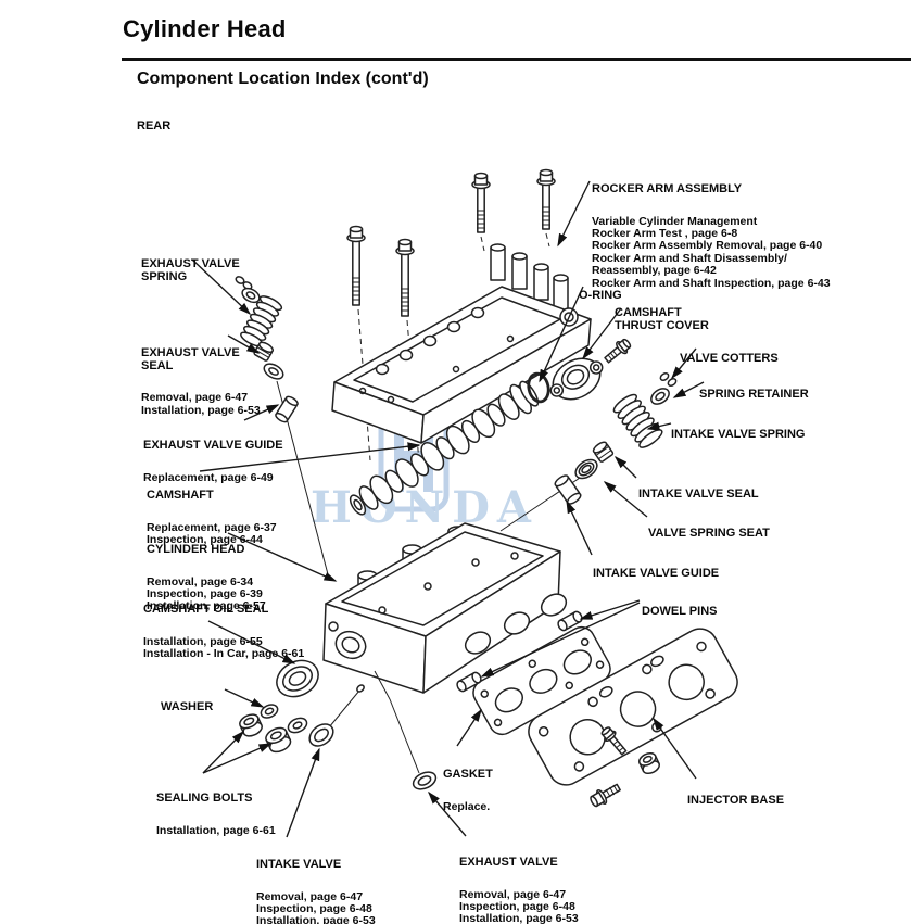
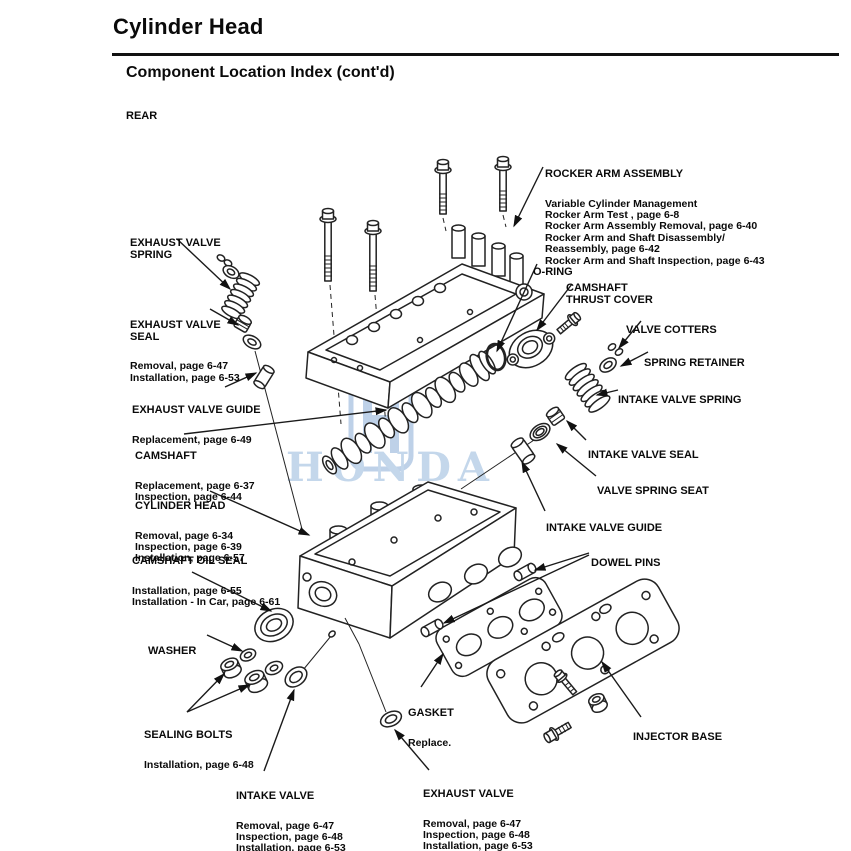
  Cylinder Head
  Component Location Index (cont'd)
  REAR
  HONDA
  ROCKER ARM ASSEMBLY
  Variable Cylinder Management
  Rocker Arm Test , page 6-8
  Rocker Arm Assembly Removal, page 6-40
  Rocker Arm and Shaft Disassembly/
  Reassembly, page 6-42
  Rocker Arm and Shaft Inspection, page 6-43
  EXHAUST VALVE
  SPRING
  EXHAUST VALVE
  SEAL
  Removal, page 6-47
  Installation, page 6-53
  EXHAUST VALVE GUIDE
  Replacement, page 6-49
  CAMSHAFT
  Replacement, page 6-37
  Inspection, page 6-44
  CYLINDER HEAD
  Removal, page 6-34
  Inspection, page 6-39
  Installation, page 6-57
  CAMSHAFT OIL SEAL
  Installation, page 6-55
  Installation - In Car, page 6-61
  WASHER
  SEALING BOLTS
- Installation, page 6-61
+ Installation, page 6-48
  INTAKE VALVE
  Removal, page 6-47
  Inspection, page 6-48
  Installation, page 6-53
  EXHAUST VALVE
  Removal, page 6-47
  Inspection, page 6-48
  Installation, page 6-53
  GASKET
  Replace.
  O-RING
  CAMSHAFT
  THRUST COVER
  VALVE COTTERS
  SPRING RETAINER
  INTAKE VALVE SPRING
  INTAKE VALVE SEAL
  VALVE SPRING SEAT
  INTAKE VALVE GUIDE
  DOWEL PINS
  INJECTOR BASE
